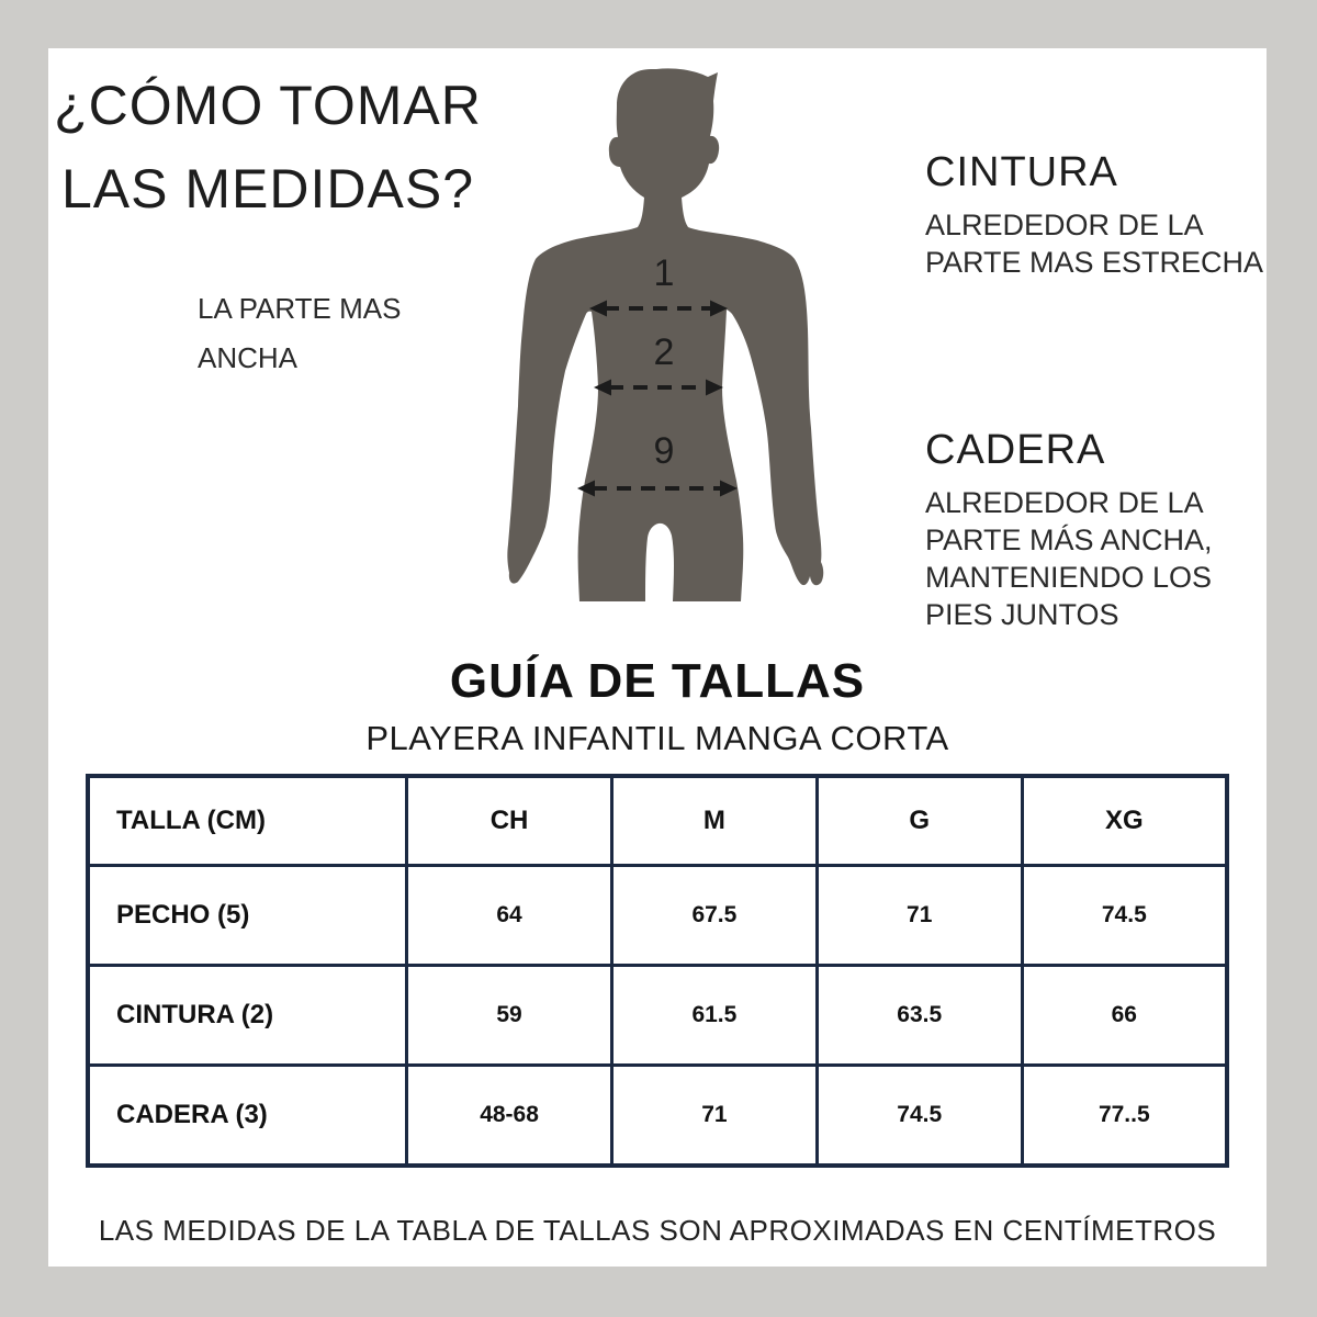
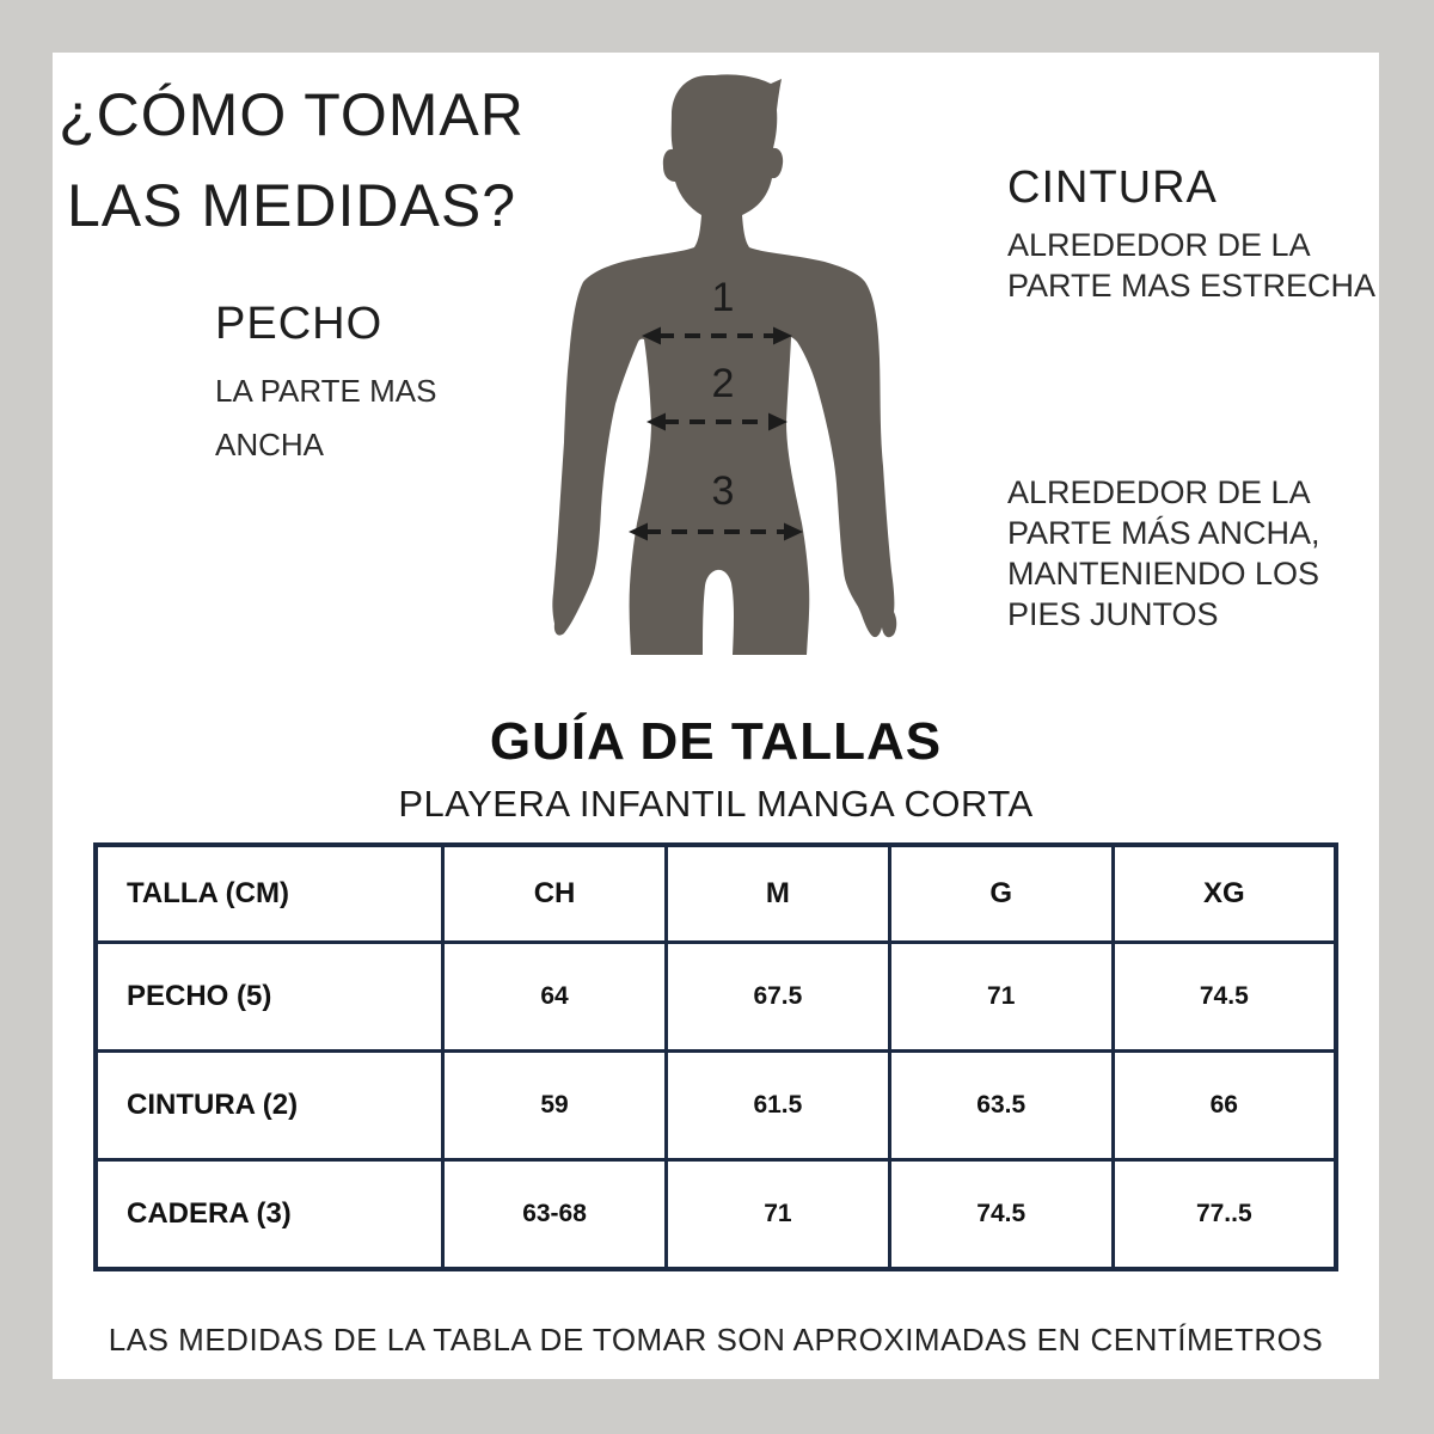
  ¿CÓMO TOMAR
  LAS MEDIDAS?
+ PECHO
  LA PARTE MAS
  ANCHA
  CINTURA
  ALREDEDOR DE LA
  PARTE MAS ESTRECHA
- CADERA
  ALREDEDOR DE LA
  PARTE MÁS ANCHA,
  MANTENIENDO LOS
  PIES JUNTOS
  1
  2
- 9
+ 3
  GUÍA DE TALLAS
  PLAYERA INFANTIL MANGA CORTA
  TALLA (CM)	CH	M	G	XG
  PECHO (5)	64	67.5	71	74.5
  CINTURA (2)	59	61.5	63.5	66
- CADERA (3)	48-68	71	74.5	77..5
+ CADERA (3)	63-68	71	74.5	77..5
- LAS MEDIDAS DE LA TABLA DE TALLAS SON APROXIMADAS EN CENTÍMETROS
+ LAS MEDIDAS DE LA TABLA DE TOMAR SON APROXIMADAS EN CENTÍMETROS
